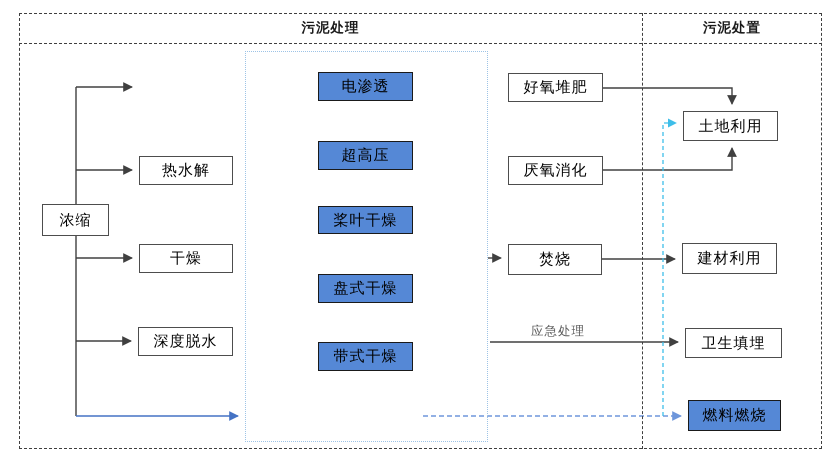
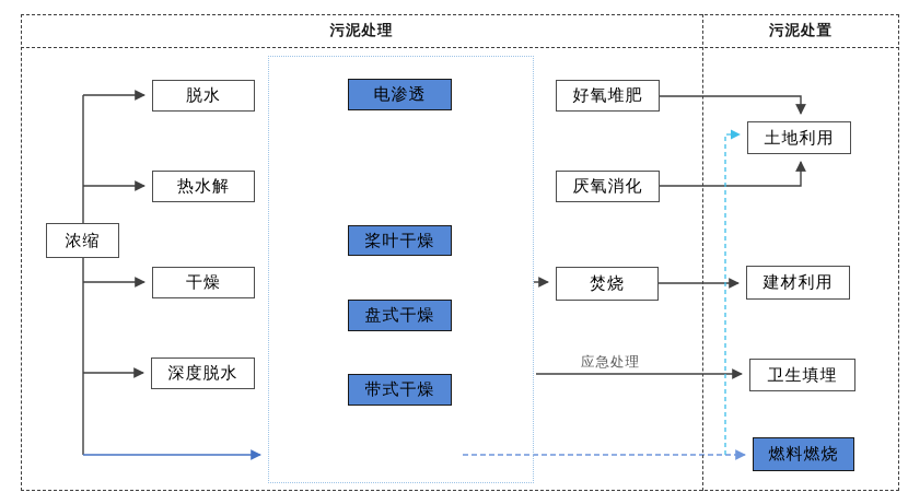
  污泥处理
  污泥处置
  浓缩
+ 脱水
  热水解
  干燥
  深度脱水
  电渗透
- 超高压
  桨叶干燥
  盘式干燥
  带式干燥
  好氧堆肥
  厌氧消化
  焚烧
  土地利用
  建材利用
  卫生填埋
  燃料燃烧
  应急处理
